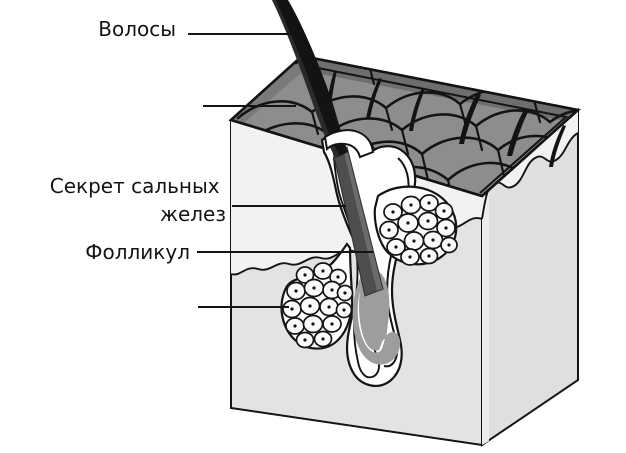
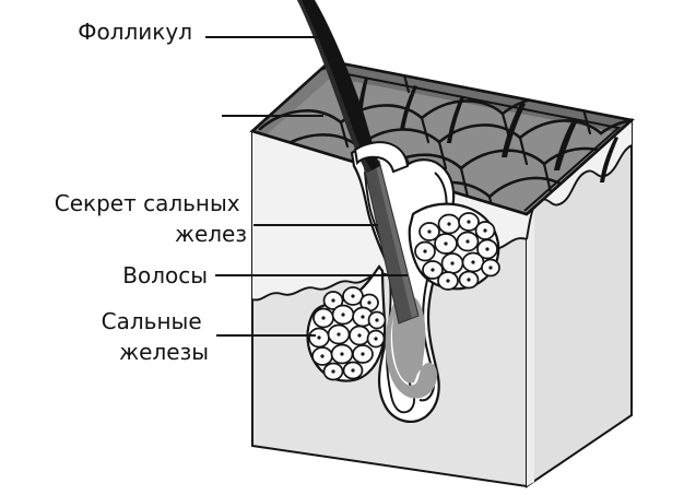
- Волосы
+ Фолликул
  Секрет сальных желез
- Фолликул
+ Волосы
+ Сальные железы
